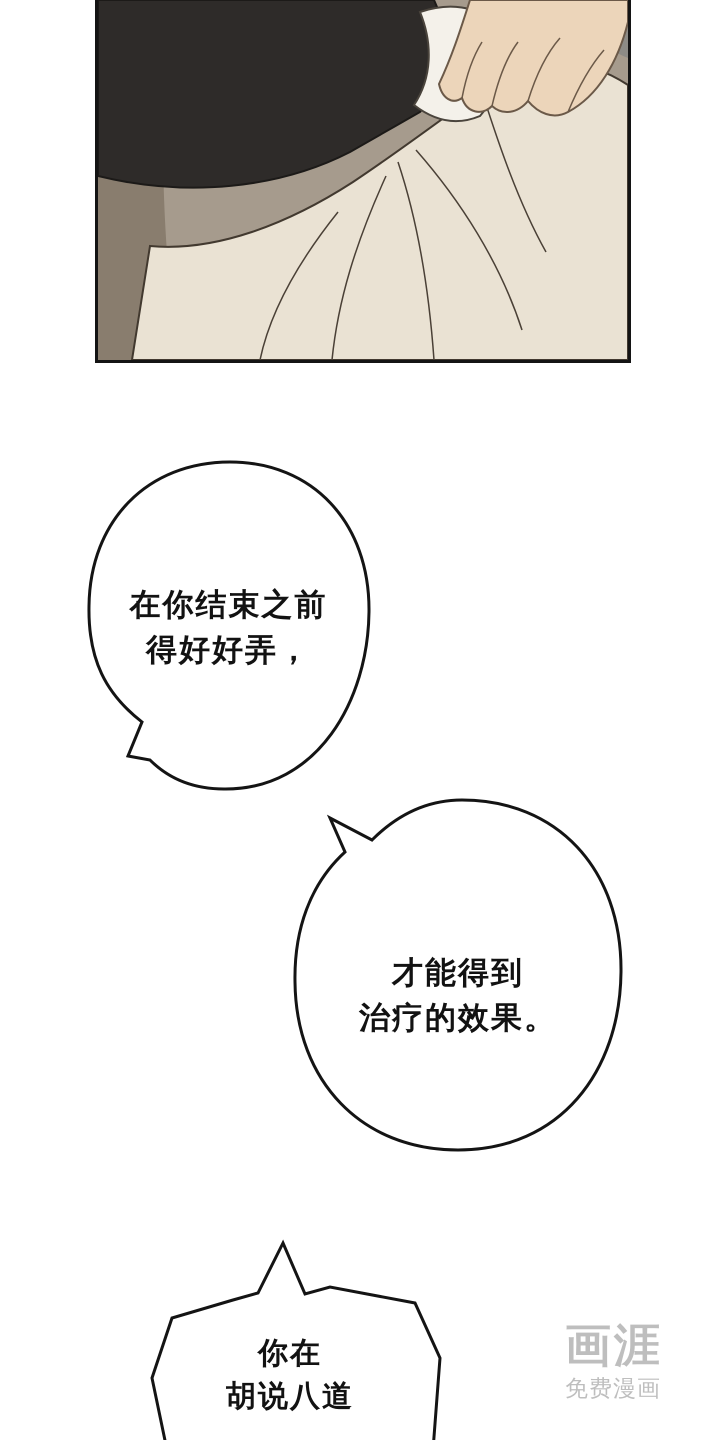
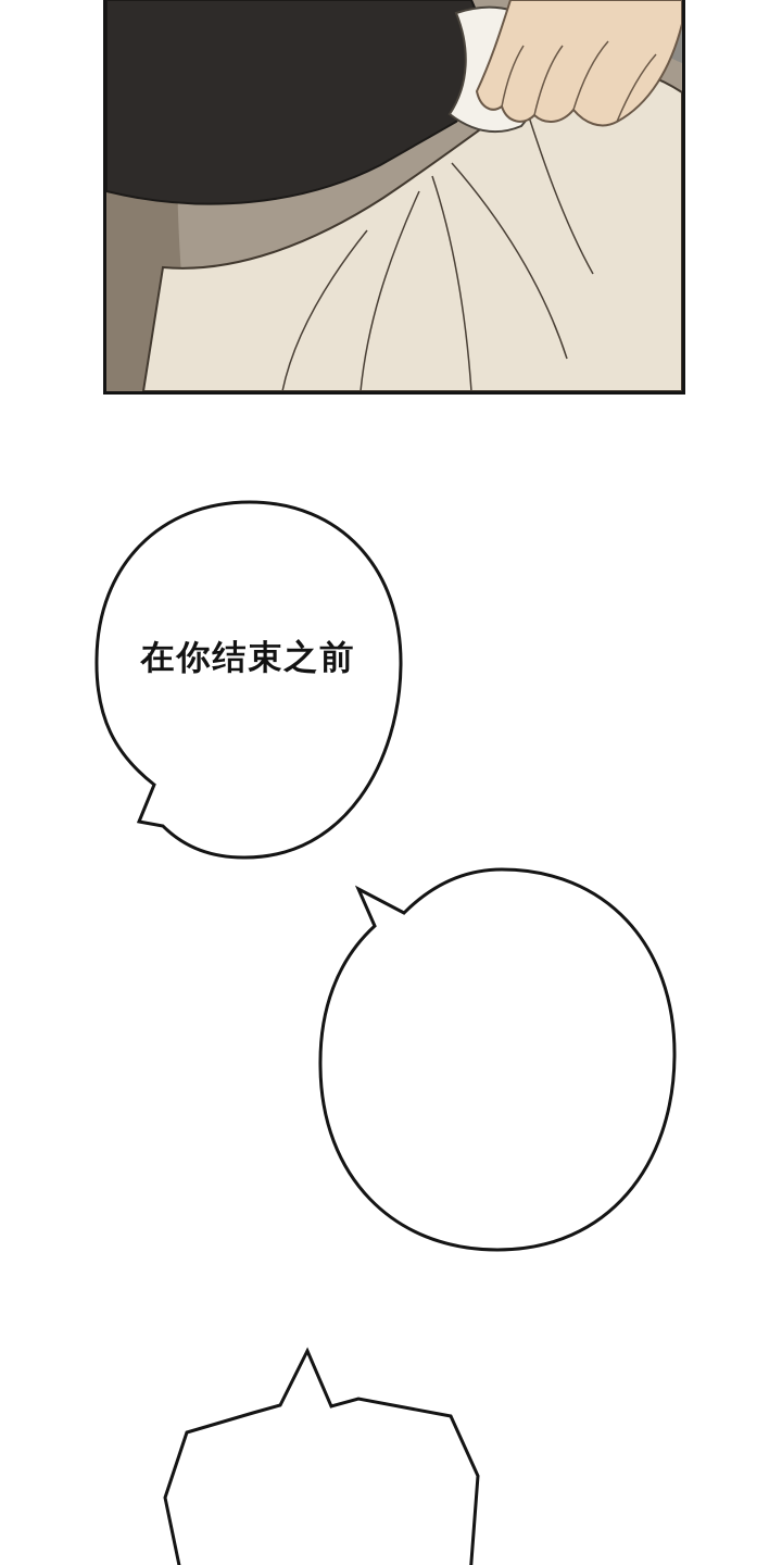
  在你结束之前
- 得好好弄，
- 才能得到
- 治疗的效果。
- 你在
- 胡说八道
- 画涯
- 免费漫画
